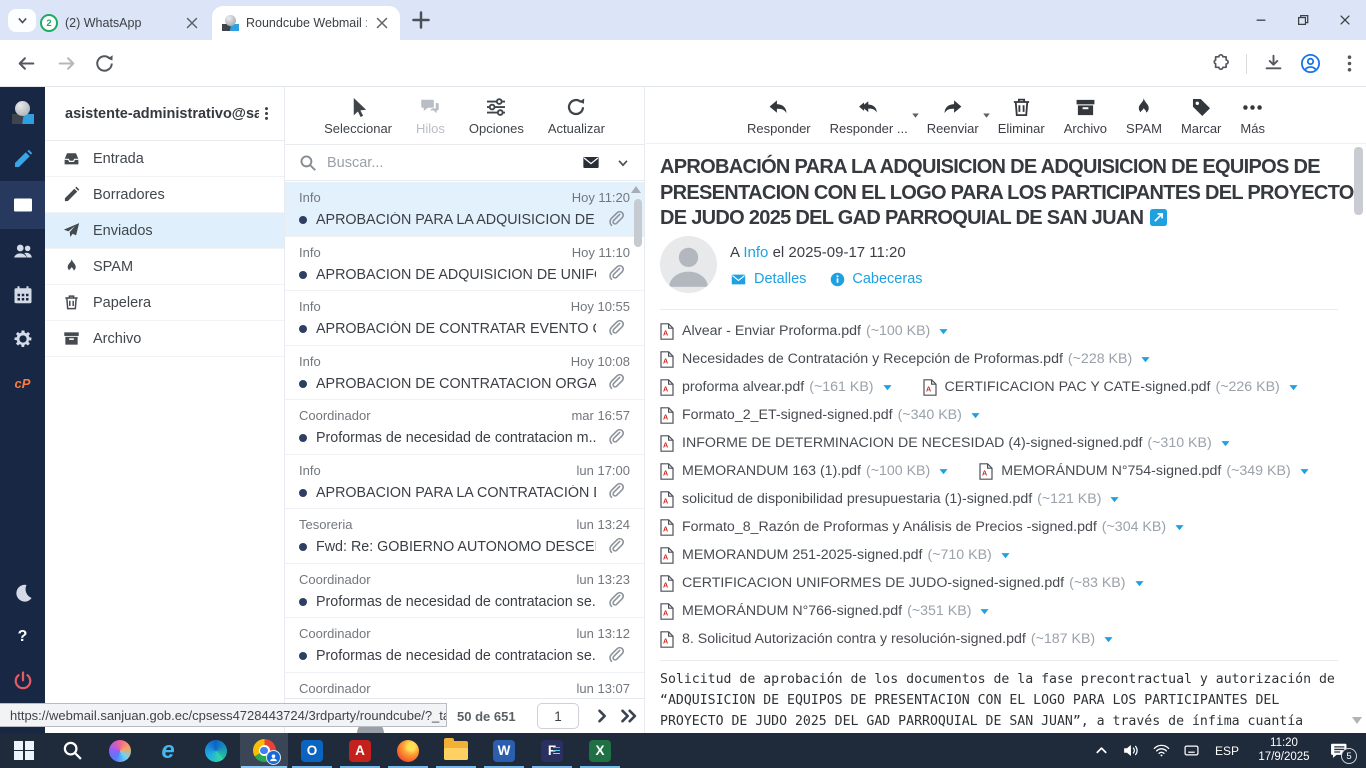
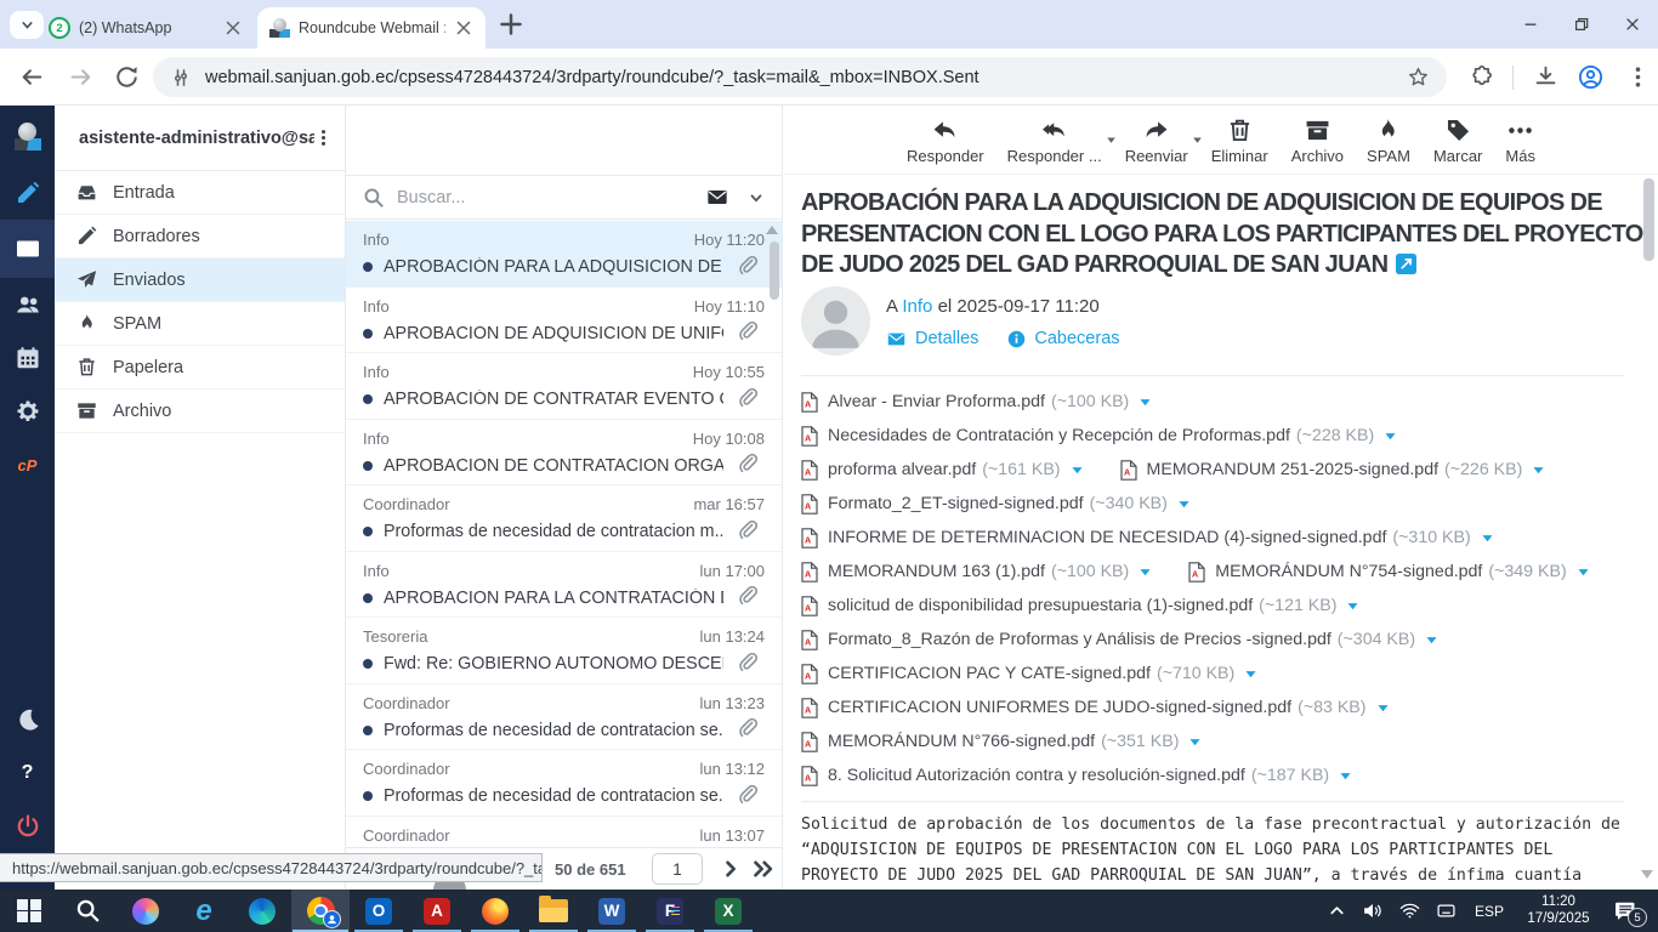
  2
  (2) WhatsApp
+ webmail.sanjuan.gob.ec/cpsess4728443724/3rdparty/roundcube/?_task=mail&_mbox=INBOX.Sent
  cP
  ?
  asistente-administrativo@sa
  Entrada
  Borradores
  Enviados
  SPAM
  Papelera
  Archivo
- Seleccionar
- Hilos
- Opciones
- Actualizar
  Buscar...
  Info
  Hoy 11:20
  APROBACIÓN PARA LA ADQUISICION DE
  Info
  Hoy 11:10
  APROBACION DE ADQUISICION DE UNIF
  Info
  Hoy 10:55
  APROBACIÓN DE CONTRATAR EVENTO
  Info
  Hoy 10:08
  APROBACION DE CONTRATACION ORGA
  Coordinador
  mar 16:57
  Proformas de necesidad de contratacion m..
  Info
  lun 17:00
  APROBACION PARA LA CONTRATACIÓN
  Tesoreria
  lun 13:24
  Fwd: Re: GOBIERNO AUTONOMO DESCE
  Coordinador
  lun 13:23
  Proformas de necesidad de contratacion se.
  Coordinador
  lun 13:12
  Proformas de necesidad de contratacion se.
  Coordinador
  lun 13:07
  50 de 651
  1
  Responder
  Responder ...
  Reenviar
  Eliminar
  Archivo
  SPAM
  Marcar
  Más
  APROBACIÓN PARA LA ADQUISICION DE ADQUISICION DE EQUIPOS DE PRESENTACION CON EL LOGO PARA LOS PARTICIPANTES DEL PROYECTO DE JUDO 2025 DEL GAD PARROQUIAL DE SAN JUAN
  A Info el 2025-09-17 11:20
  Detalles
  Cabeceras
  A
  Alvear - Enviar Proforma.pdf
  (~100 KB)
  A
  Necesidades de Contratación y Recepción de Proformas.pdf
  (~228 KB)
  A
  proforma alvear.pdf
  (~161 KB)
  A
- CERTIFICACION PAC Y CATE-signed.pdf
+ MEMORANDUM 251-2025-signed.pdf
  (~226 KB)
  A
  Formato_2_ET-signed-signed.pdf
  (~340 KB)
  A
  INFORME DE DETERMINACION DE NECESIDAD (4)-signed-signed.pdf
  (~310 KB)
  A
  MEMORANDUM 163 (1).pdf
  (~100 KB)
  A
  MEMORÁNDUM N°754-signed.pdf
  (~349 KB)
  A
  solicitud de disponibilidad presupuestaria (1)-signed.pdf
  (~121 KB)
  A
  Formato_8_Razón de Proformas y Análisis de Precios -signed.pdf
  (~304 KB)
  A
- MEMORANDUM 251-2025-signed.pdf
+ CERTIFICACION PAC Y CATE-signed.pdf
  (~710 KB)
  A
  CERTIFICACION UNIFORMES DE JUDO-signed-signed.pdf
  (~83 KB)
  A
  MEMORÁNDUM N°766-signed.pdf
  (~351 KB)
  A
  8. Solicitud Autorización contra y resolución-signed.pdf
  (~187 KB)
  Solicitud de aprobación de los documentos de la fase precontractual y autorización de
  “ADQUISICION DE EQUIPOS DE PRESENTACION CON EL LOGO PARA LOS PARTICIPANTES DEL
  PROYECTO DE JUDO 2025 DEL GAD PARROQUIAL DE SAN JUAN”, a través de ínfima cuantía
  https://webmail.sanjuan.gob.ec/cpsess4728443724/3rdparty/roundcube/?_ta
  e
  O
  A
  W
  F
  X
  ESP
  11:20
  17/9/2025
  5
